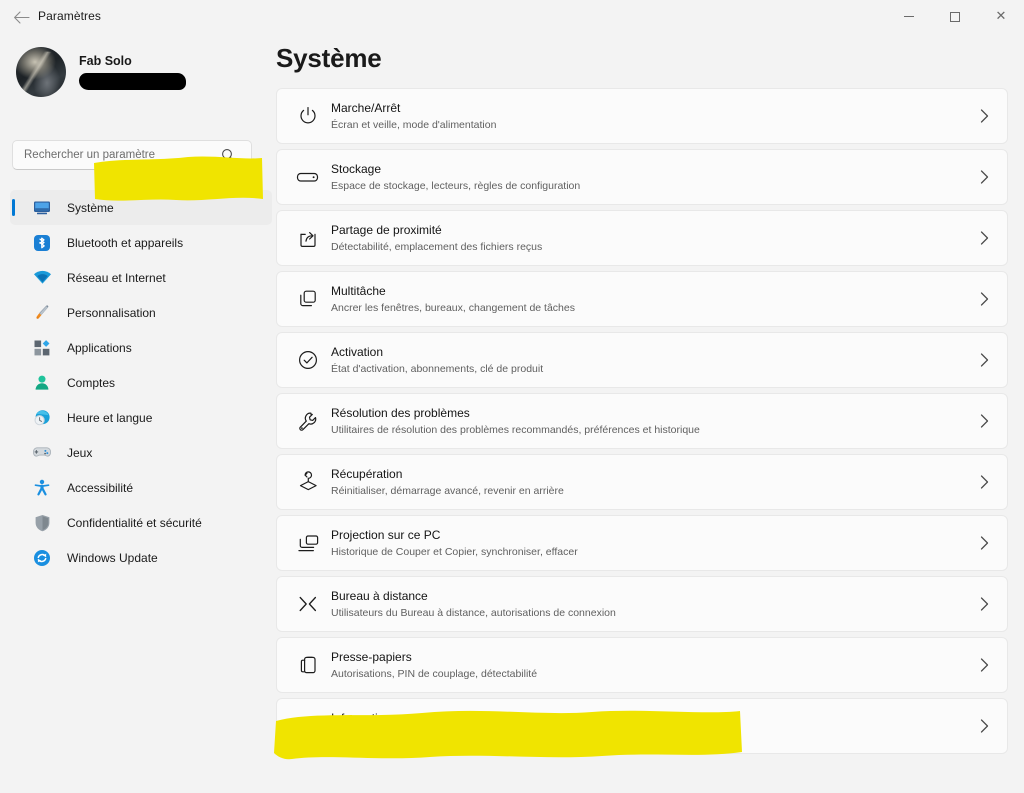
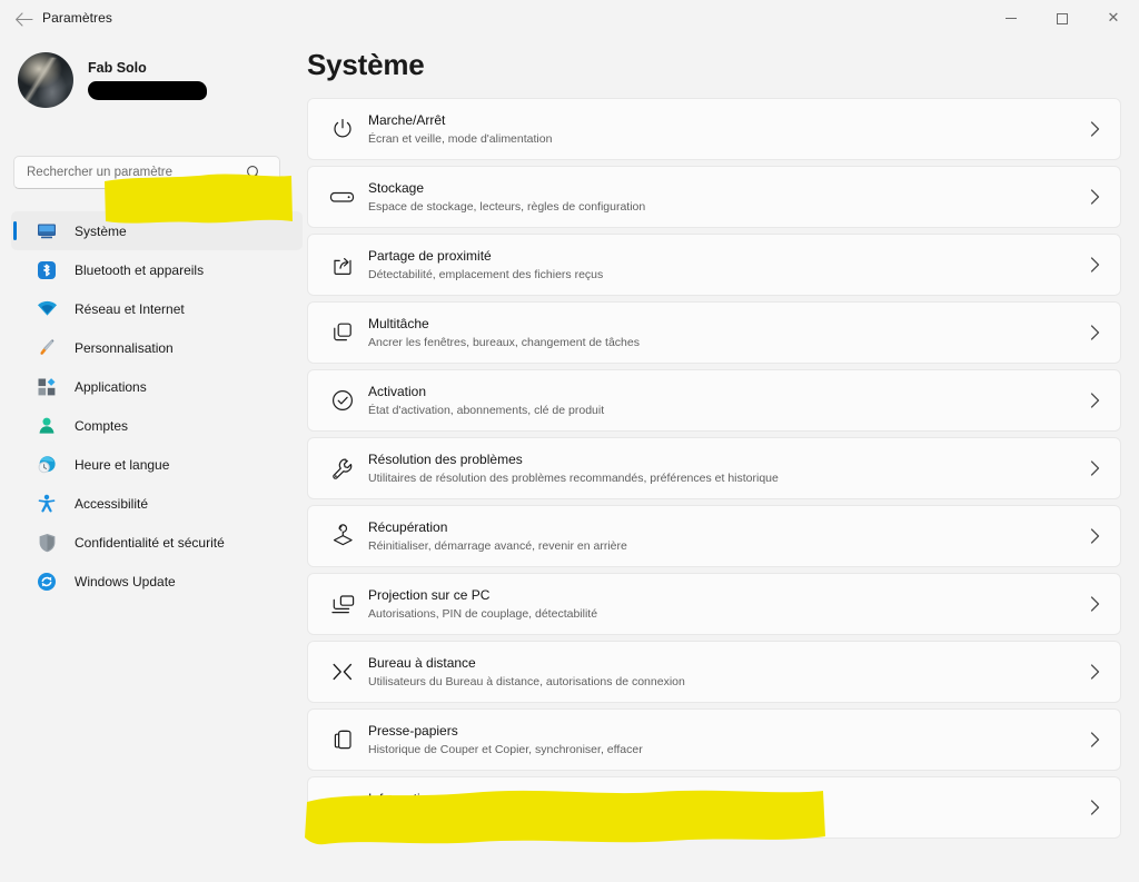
  Paramètres
  ✕
  Fab Solo
  Rechercher un paramètre
  Système
  Bluetooth et appareils
  Réseau et Internet
  Personnalisation
  Applications
  Comptes
  Heure et langue
- Jeux
  Accessibilité
  Confidentialité et sécurité
  Windows Update
  Système
  Marche/Arrêt
  Écran et veille, mode d'alimentation
  Stockage
  Espace de stockage, lecteurs, règles de configuration
  Partage de proximité
  Détectabilité, emplacement des fichiers reçus
  Multitâche
  Ancrer les fenêtres, bureaux, changement de tâches
  Activation
  État d'activation, abonnements, clé de produit
  Résolution des problèmes
  Utilitaires de résolution des problèmes recommandés, préférences et historique
  Récupération
  Réinitialiser, démarrage avancé, revenir en arrière
  Projection sur ce PC
- Historique de Couper et Copier, synchroniser, effacer
+ Autorisations, PIN de couplage, détectabilité
  Bureau à distance
  Utilisateurs du Bureau à distance, autorisations de connexion
  Presse-papiers
- Autorisations, PIN de couplage, détectabilité
+ Historique de Couper et Copier, synchroniser, effacer
